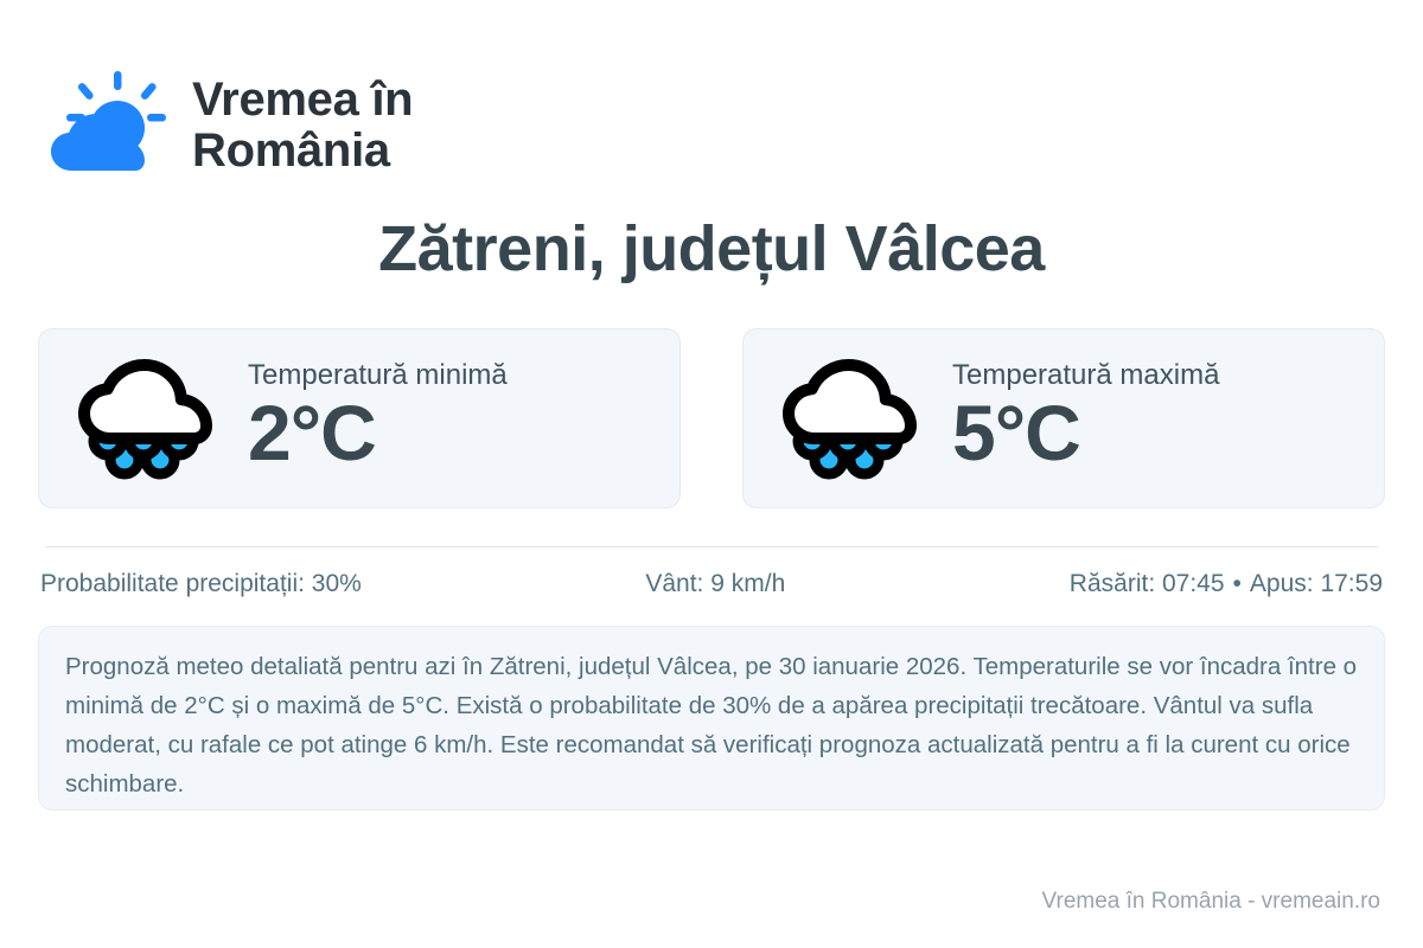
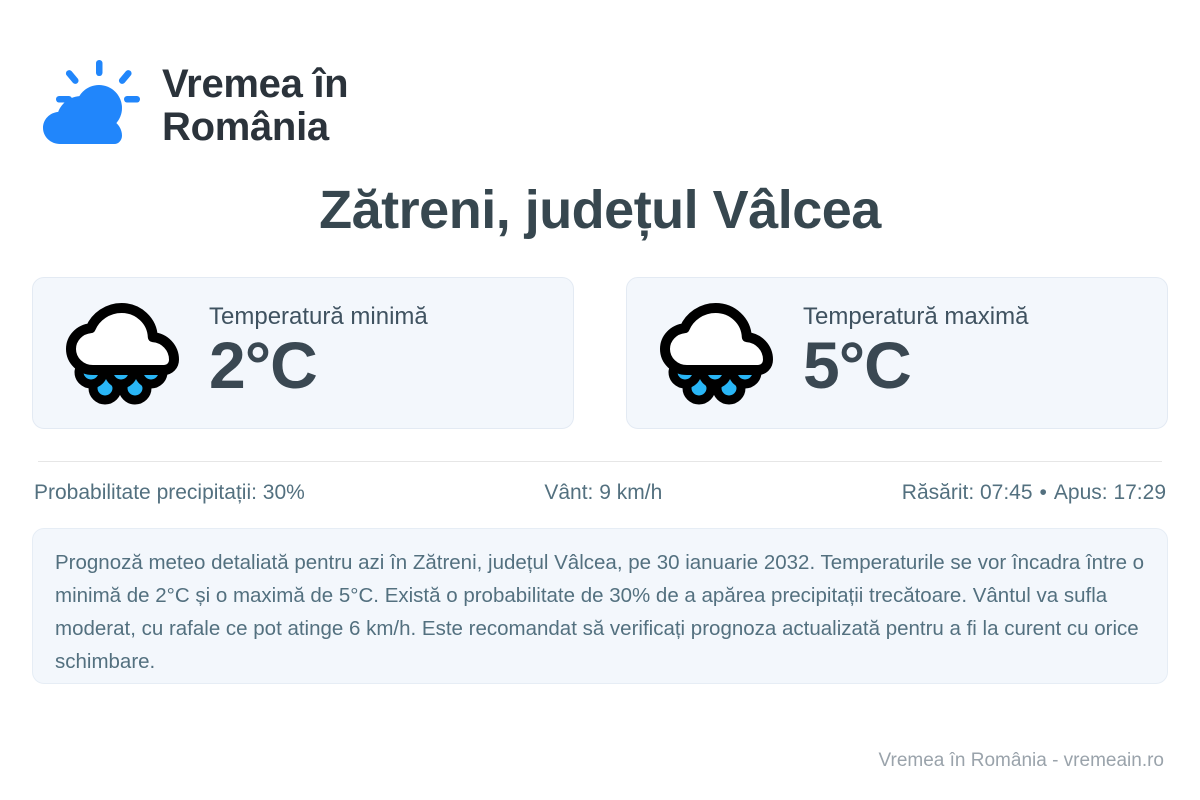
  Vremea în
  România
  Zătreni, județul Vâlcea
  Temperatură minimă
  2°C
  Temperatură maximă
  5°C
  Probabilitate precipitații: 30%
  Vânt: 9 km/h
- Răsărit: 07:45 • Apus: 17:59
+ Răsărit: 07:45 • Apus: 17:29
- Prognoză meteo detaliată pentru azi în Zătreni, județul Vâlcea, pe 30 ianuarie 2026. Temperaturile se vor încadra între o minimă de 2°C și o maximă de 5°C. Există o probabilitate de 30% de a apărea precipitații trecătoare. Vântul va sufla moderat, cu rafale ce pot atinge 6 km/h. Este recomandat să verificați prognoza actualizată pentru a fi la curent cu orice schimbare.
+ Prognoză meteo detaliată pentru azi în Zătreni, județul Vâlcea, pe 30 ianuarie 2032. Temperaturile se vor încadra între o minimă de 2°C și o maximă de 5°C. Există o probabilitate de 30% de a apărea precipitații trecătoare. Vântul va sufla moderat, cu rafale ce pot atinge 6 km/h. Este recomandat să verificați prognoza actualizată pentru a fi la curent cu orice schimbare.
  Vremea în România - vremeain.ro
